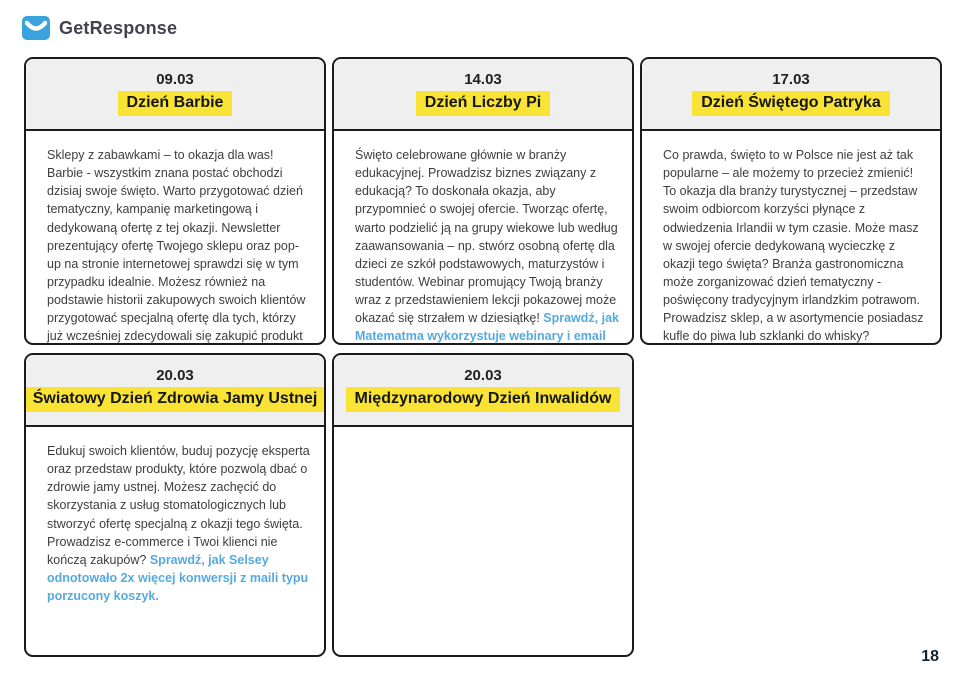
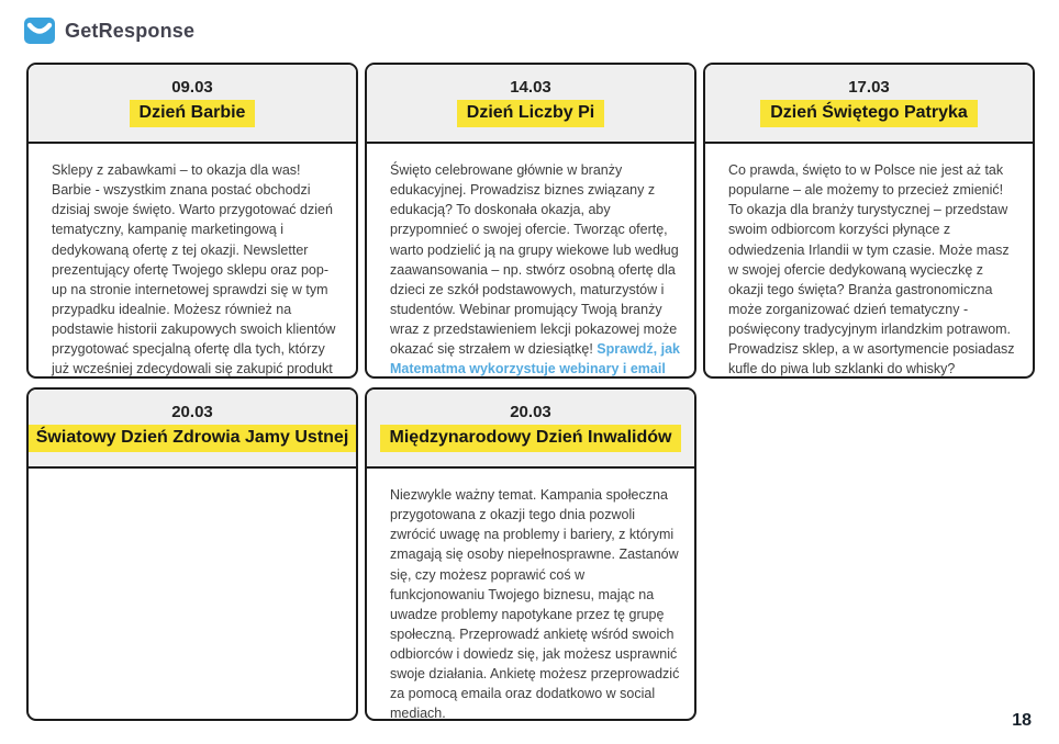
  GetResponse
  09.03
  Dzień Barbie
  Sklepy z zabawkami – to okazja dla was! Barbie - wszystkim znana postać obchodzi dzisiaj swoje święto. Warto przygotować dzień tematyczny, kampanię marketingową i dedykowaną ofertę z tej okazji. Newsletter prezentujący ofertę Twojego sklepu oraz pop-up na stronie internetowej sprawdzi się w tym przypadku idealnie. Możesz również na podstawie historii zakupowych swoich klientów przygotować specjalną ofertę dla tych, którzy już wcześniej zdecydowali się zakupić produkt
  14.03
  Dzień Liczby Pi
  Święto celebrowane głównie w branży edukacyjnej. Prowadzisz biznes związany z edukacją? To doskonała okazja, aby przypomnieć o swojej ofercie. Tworząc ofertę, warto podzielić ją na grupy wiekowe lub według zaawansowania – np. stwórz osobną ofertę dla dzieci ze szkół podstawowych, maturzystów i studentów. Webinar promujący Twoją branży wraz z przedstawieniem lekcji pokazowej może okazać się strzałem w dziesiątkę! Sprawdź, jak Matematma wykorzystuje webinary i email
  17.03
  Dzień Świętego Patryka
  Co prawda, święto to w Polsce nie jest aż tak popularne – ale możemy to przecież zmienić! To okazja dla branży turystycznej – przedstaw swoim odbiorcom korzyści płynące z odwiedzenia Irlandii w tym czasie. Może masz w swojej ofercie dedykowaną wycieczkę z okazji tego święta? Branża gastronomiczna może zorganizować dzień tematyczny - poświęcony tradycyjnym irlandzkim potrawom. Prowadzisz sklep, a w asortymencie posiadasz kufle do piwa lub szklanki do whisky?
  20.03
  Światowy Dzień Zdrowia Jamy Ustnej
- Edukuj swoich klientów, buduj pozycję eksperta oraz przedstaw produkty, które pozwolą dbać o zdrowie jamy ustnej. Możesz zachęcić do skorzystania z usług stomatologicznych lub stworzyć ofertę specjalną z okazji tego święta. Prowadzisz e-commerce i Twoi klienci nie kończą zakupów? Sprawdź, jak Selsey odnotowało 2x więcej konwersji z maili typu porzucony koszyk.
  20.03
  Międzynarodowy Dzień Inwalidów
+ Niezwykle ważny temat. Kampania społeczna przygotowana z okazji tego dnia pozwoli zwrócić uwagę na problemy i bariery, z którymi zmagają się osoby niepełnosprawne. Zastanów się, czy możesz poprawić coś w funkcjonowaniu Twojego biznesu, mając na uwadze problemy napotykane przez tę grupę społeczną. Przeprowadź ankietę wśród swoich odbiorców i dowiedz się, jak możesz usprawnić swoje działania. Ankietę możesz przeprowadzić za pomocą emaila oraz dodatkowo w social mediach.
  18
